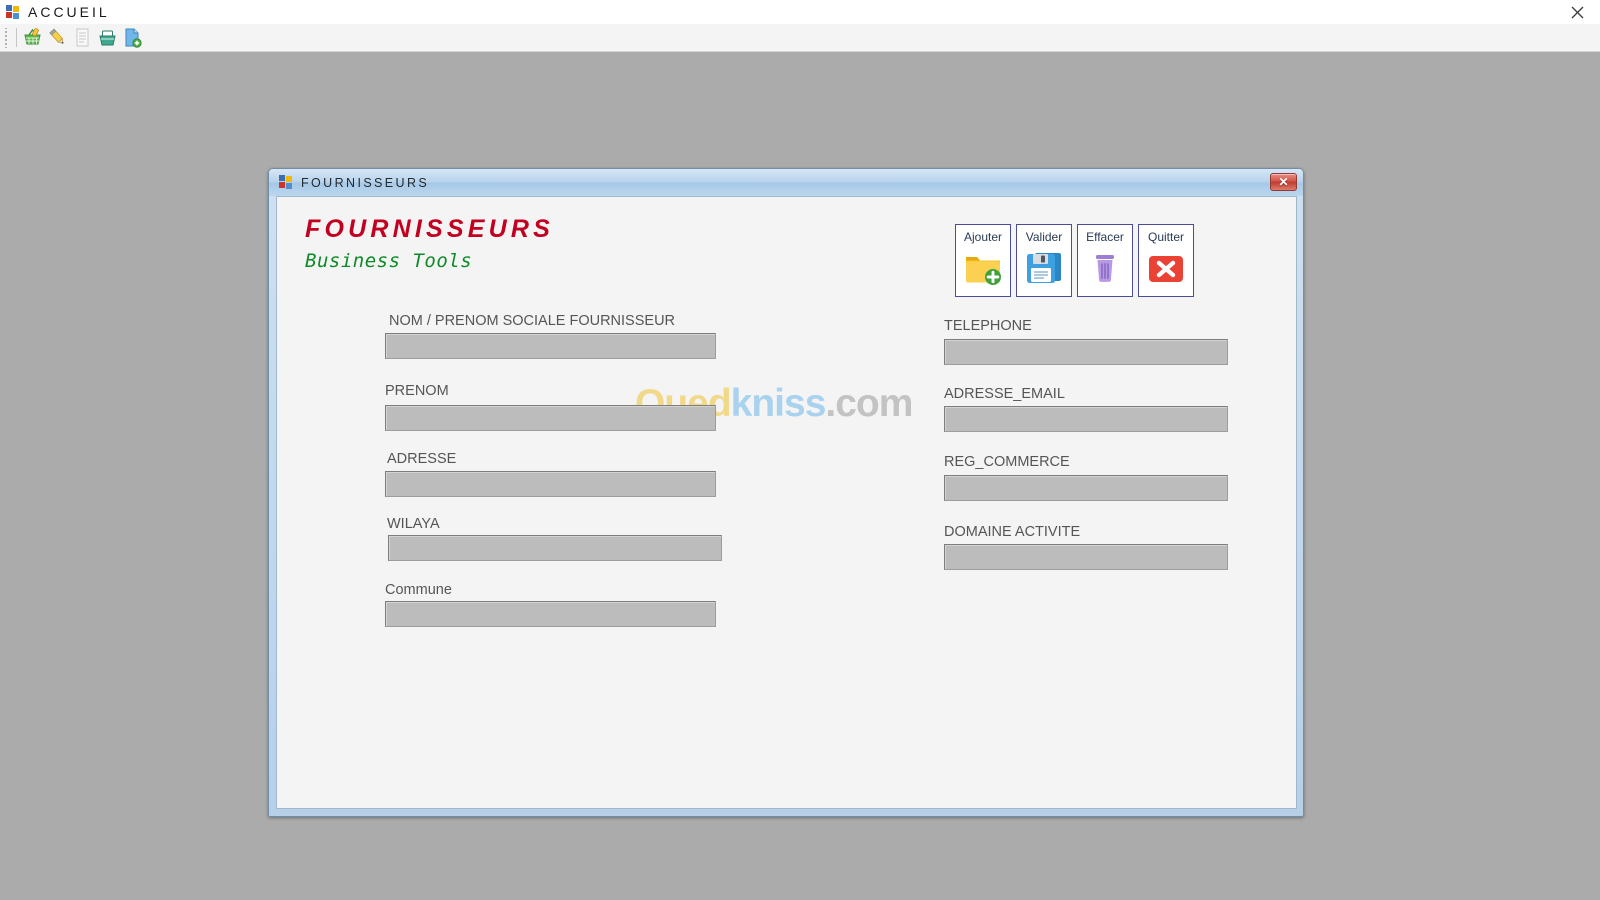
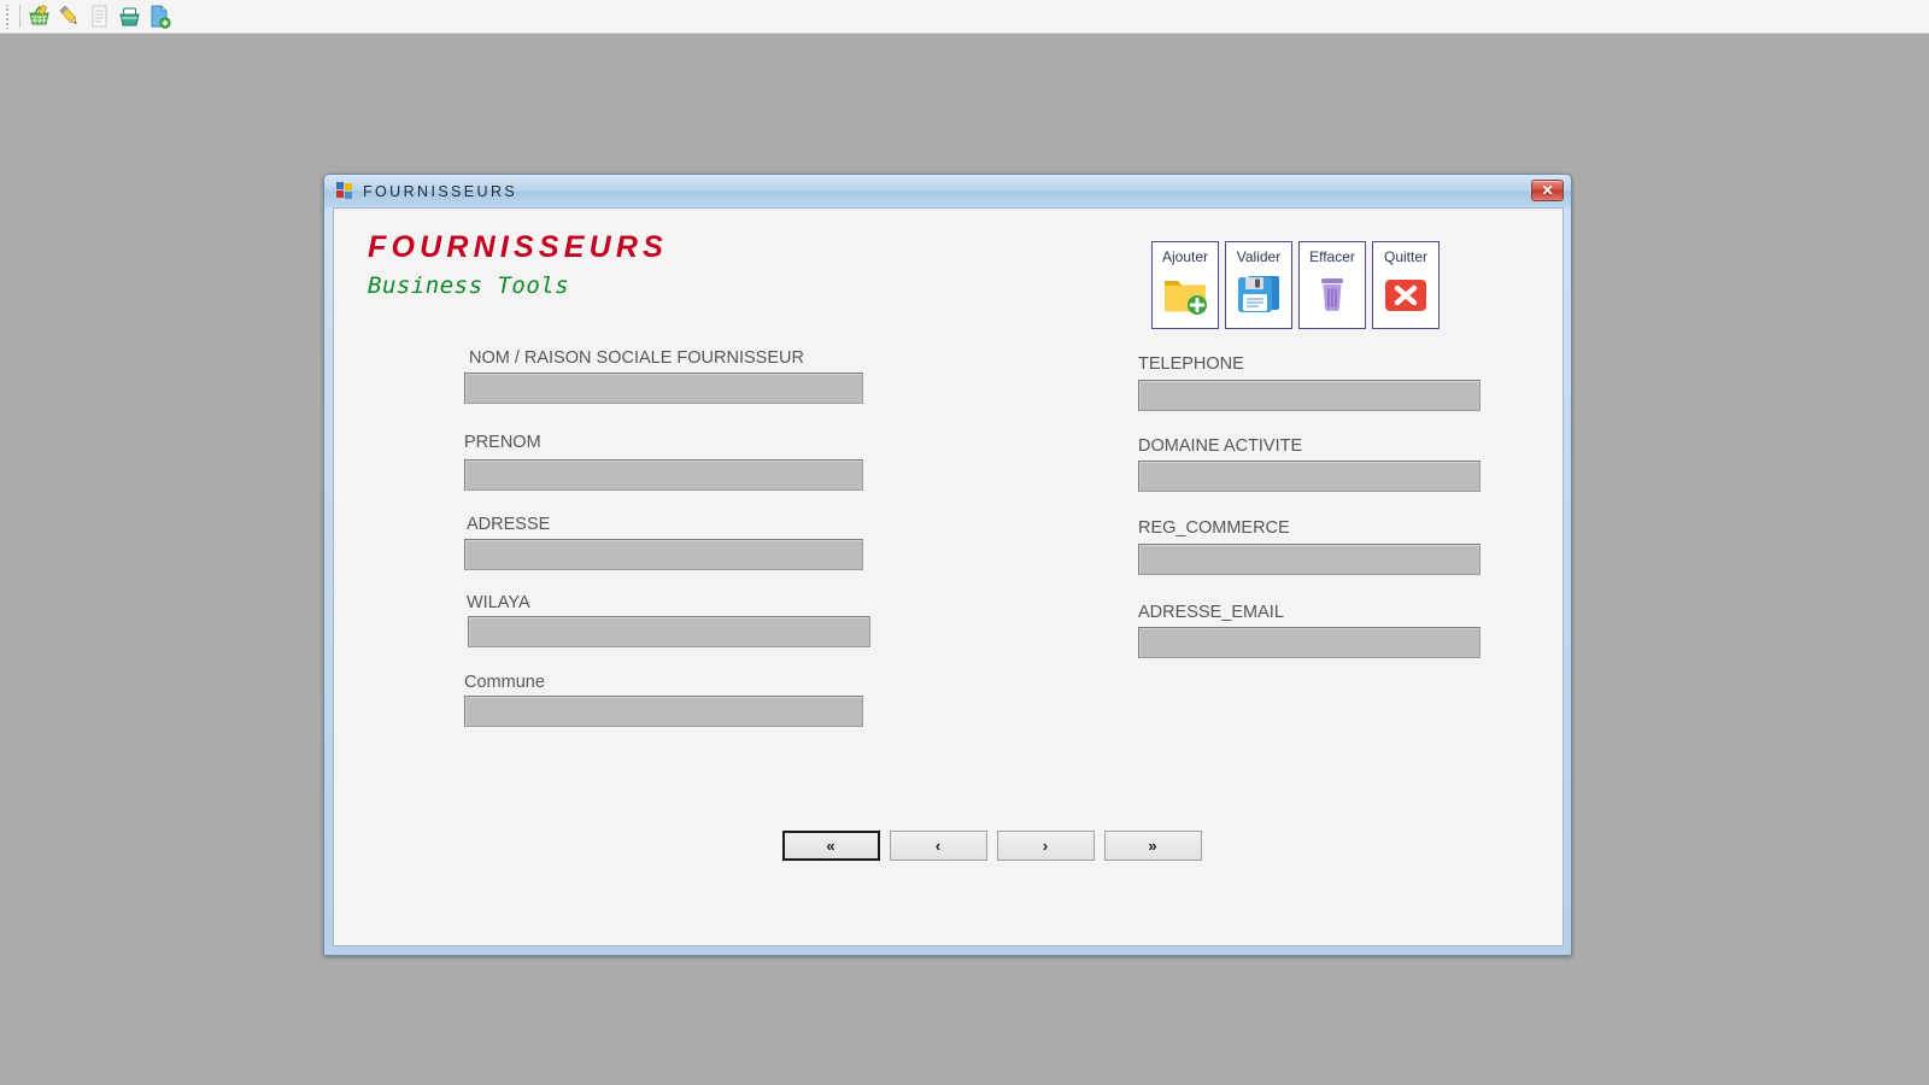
- ACCUEIL
  FOURNISSEURS
  ✕
  FOURNISSEURS
  Business Tools
- Ouedkniss.com
  Ajouter
  Valider
  Effacer
  Quitter
- NOM / PRENOM SOCIALE FOURNISSEUR
+ NOM / RAISON SOCIALE FOURNISSEUR
  PRENOM
  ADRESSE
  WILAYA
  Commune
  TELEPHONE
- ADRESSE_EMAIL
+ DOMAINE ACTIVITE
  REG_COMMERCE
- DOMAINE ACTIVITE
+ ADRESSE_EMAIL
+ «
+ ‹
+ ›
+ »
